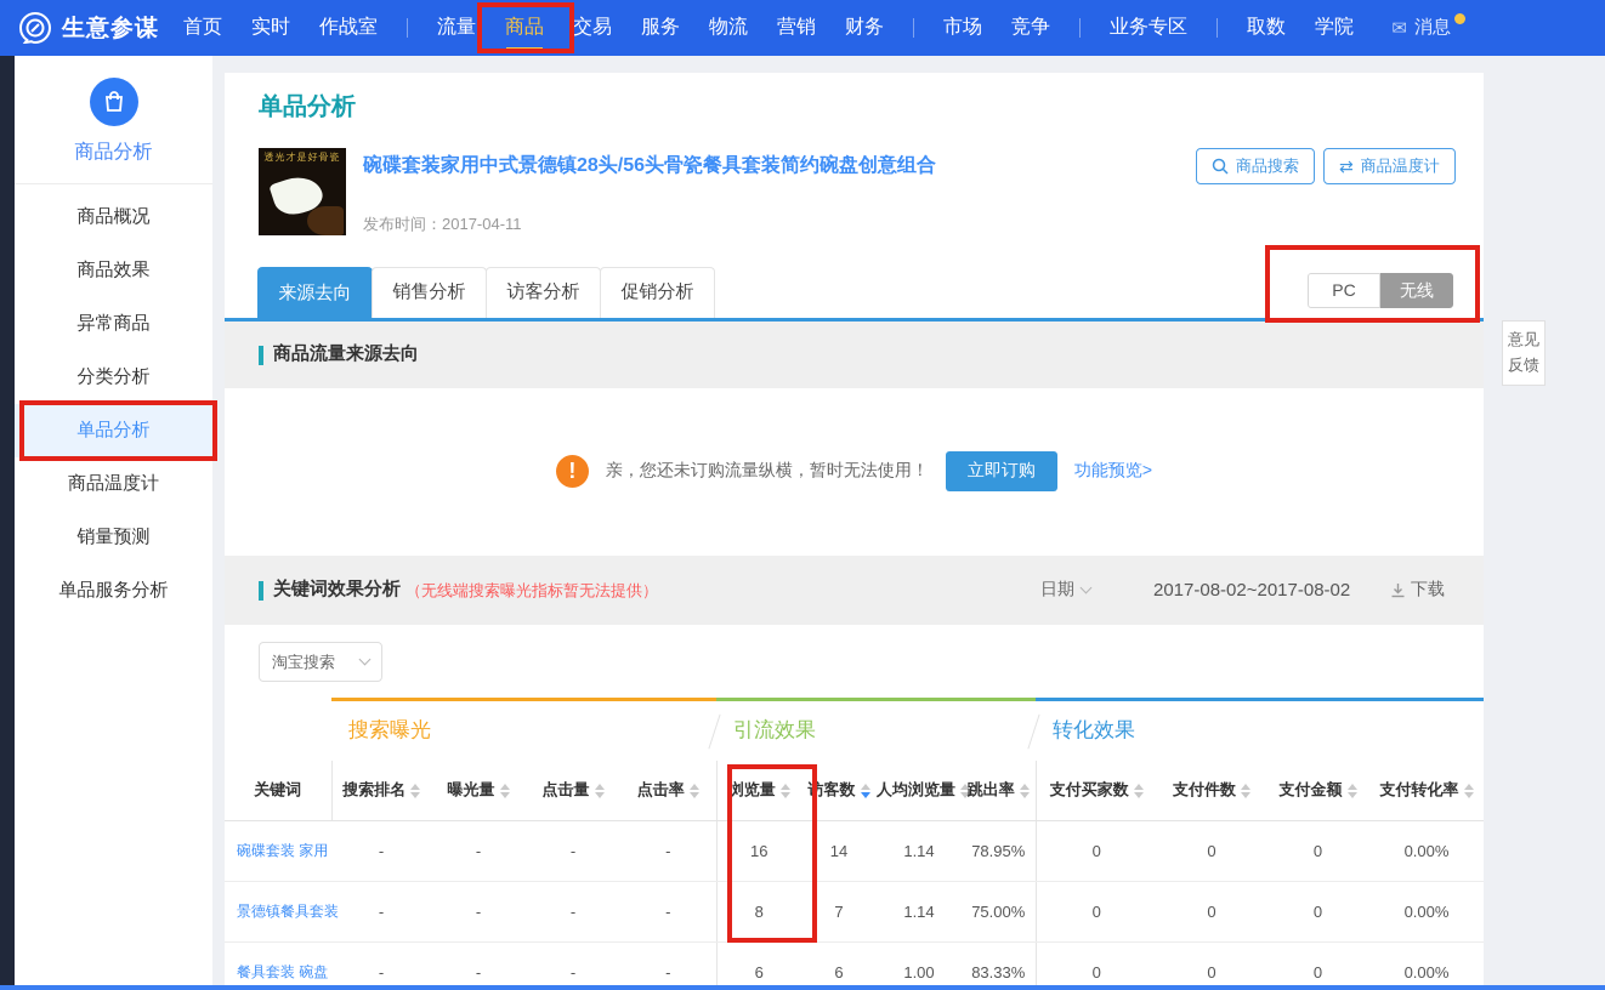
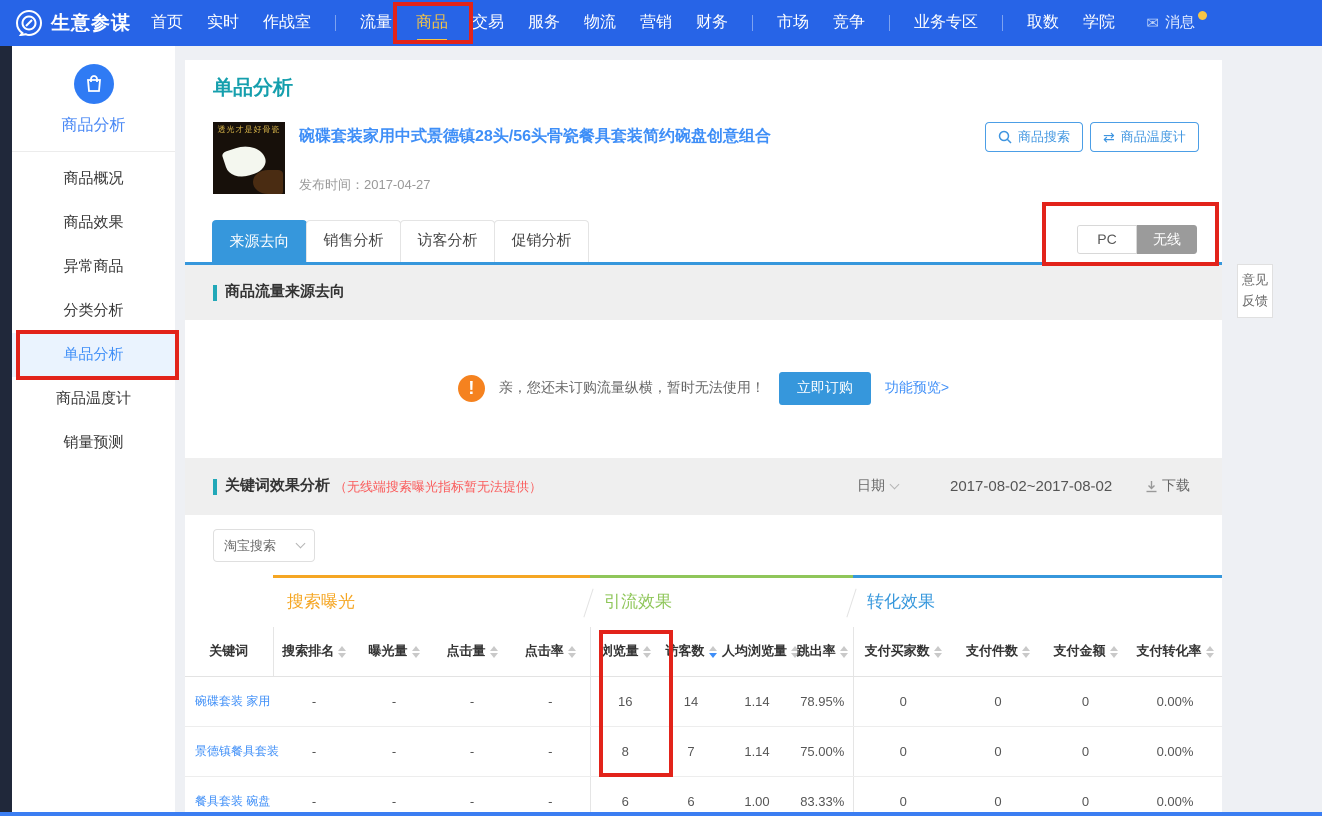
  生意参谋
  首页
  实时
  作战室
  流量
  商品
  交易
  服务
  物流
  营销
  财务
  市场
  竞争
  业务专区
  取数
  学院
  ✉
  消息
  商品分析
  商品概况
  商品效果
  异常商品
  分类分析
  单品分析
  商品温度计
  销量预测
- 单品服务分析
  单品分析
  透光才是好骨瓷
  碗碟套装家用中式景德镇28头/56头骨瓷餐具套装简约碗盘创意组合
- 发布时间：2017-04-11
+ 发布时间：2017-04-27
  商品搜索
  ⇄
  商品温度计
  来源去向
  销售分析
  访客分析
  促销分析
  PC
  无线
  商品流量来源去向
  !
  亲，您还未订购流量纵横，暂时无法使用！
  立即订购
  功能预览>
  关键词效果分析
  （无线端搜索曝光指标暂无法提供）
  日期
  2017-08-02~2017-08-02
  下载
  淘宝搜索
  	搜索曝光	引流效果	转化效果
  关键词	搜索排名	曝光量	点击量	点击率	浏览量	访客数	人均浏览量	跳出率	支付买家数	支付件数	支付金额	支付转化率
  碗碟套装 家用	-	-	-	-	16	14	1.14	78.95%	0	0	0	0.00%
  景德镇餐具套装	-	-	-	-	8	7	1.14	75.00%	0	0	0	0.00%
  餐具套装 碗盘	-	-	-	-	6	6	1.00	83.33%	0	0	0	0.00%
  意见反馈
